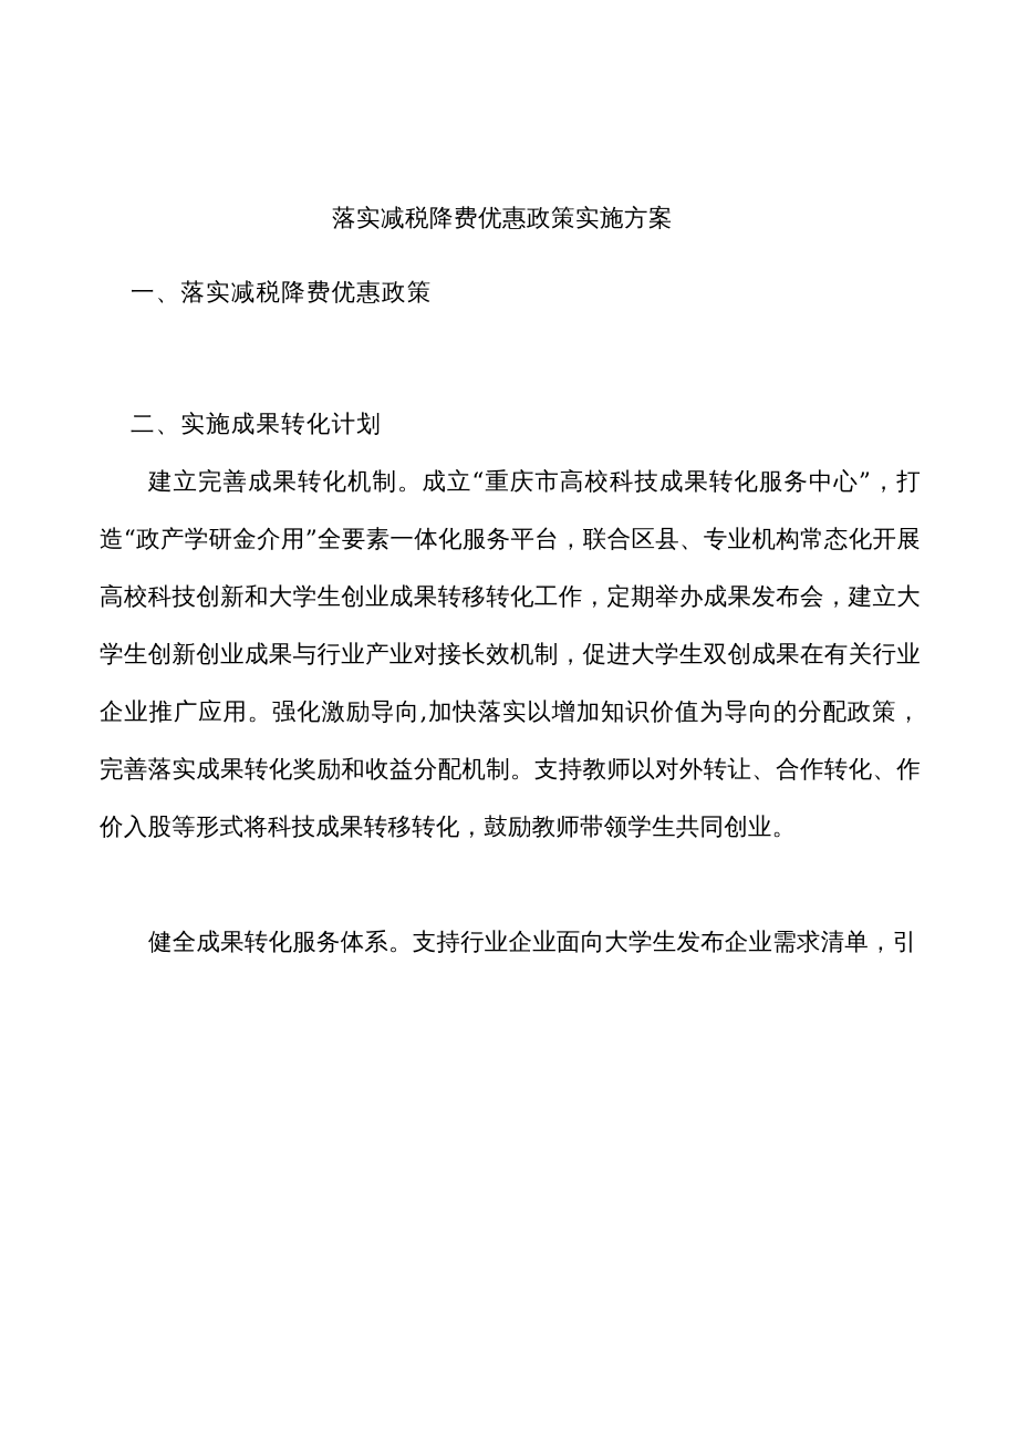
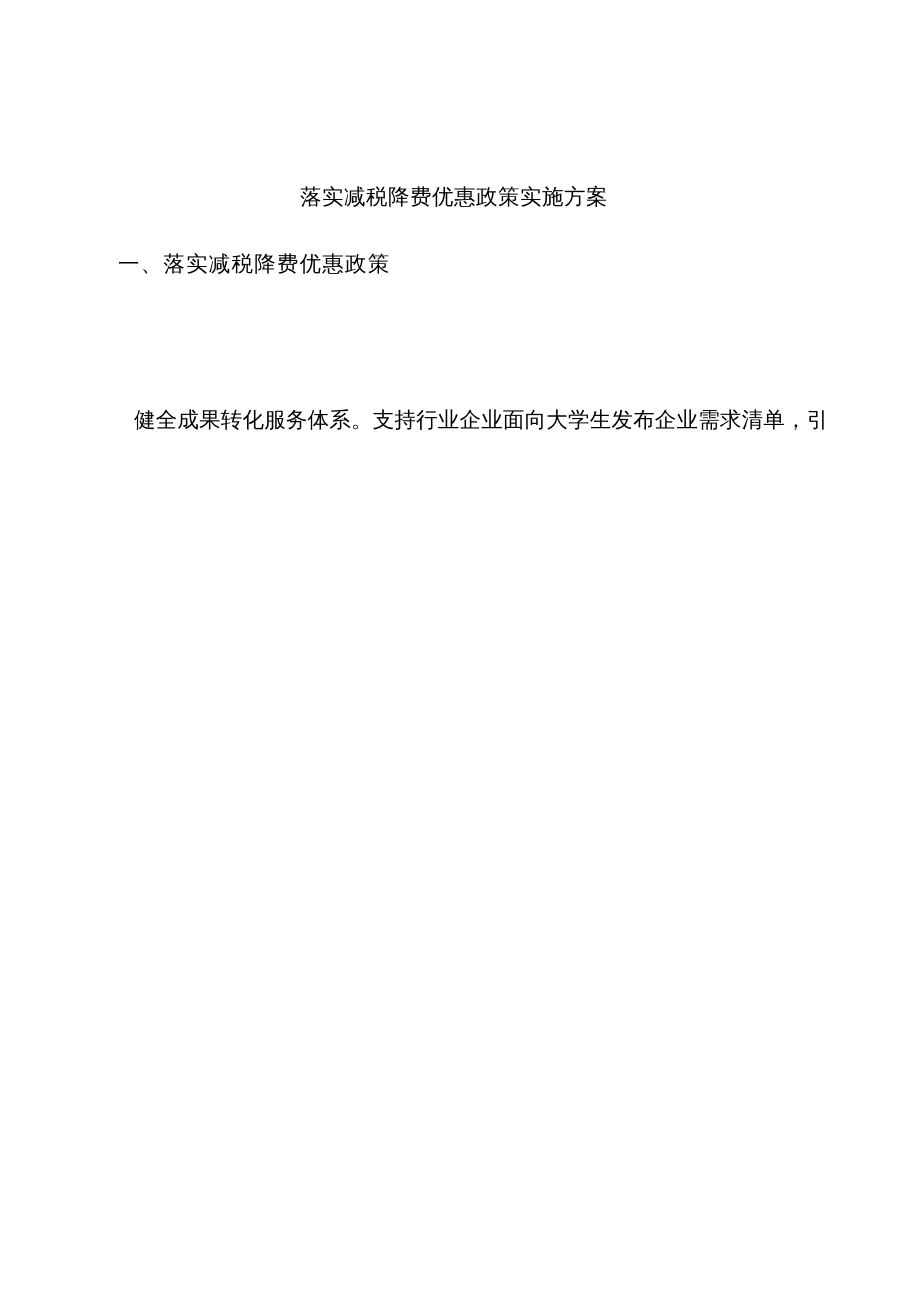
  落实减税降费优惠政策实施方案
  一、落实减税降费优惠政策
- 二、实施成果转化计划
- 建立完善成果转化机制。成立“重庆市高校科技成果转化服务中心”，打造“政产学研金介用”全要素一体化服务平台，联合区县、专业机构常态化开展高校科技创新和大学生创业成果转移转化工作，定期举办成果发布会，建立大学生创新创业成果与行业产业对接长效机制，促进大学生双创成果在有关行业企业推广应用。强化激励导向,加快落实以增加知识价值为导向的分配政策，完善落实成果转化奖励和收益分配机制。支持教师以对外转让、合作转化、作价入股等形式将科技成果转移转化，鼓励教师带领学生共同创业。
  健全成果转化服务体系。支持行业企业面向大学生发布企业需求清单，引
